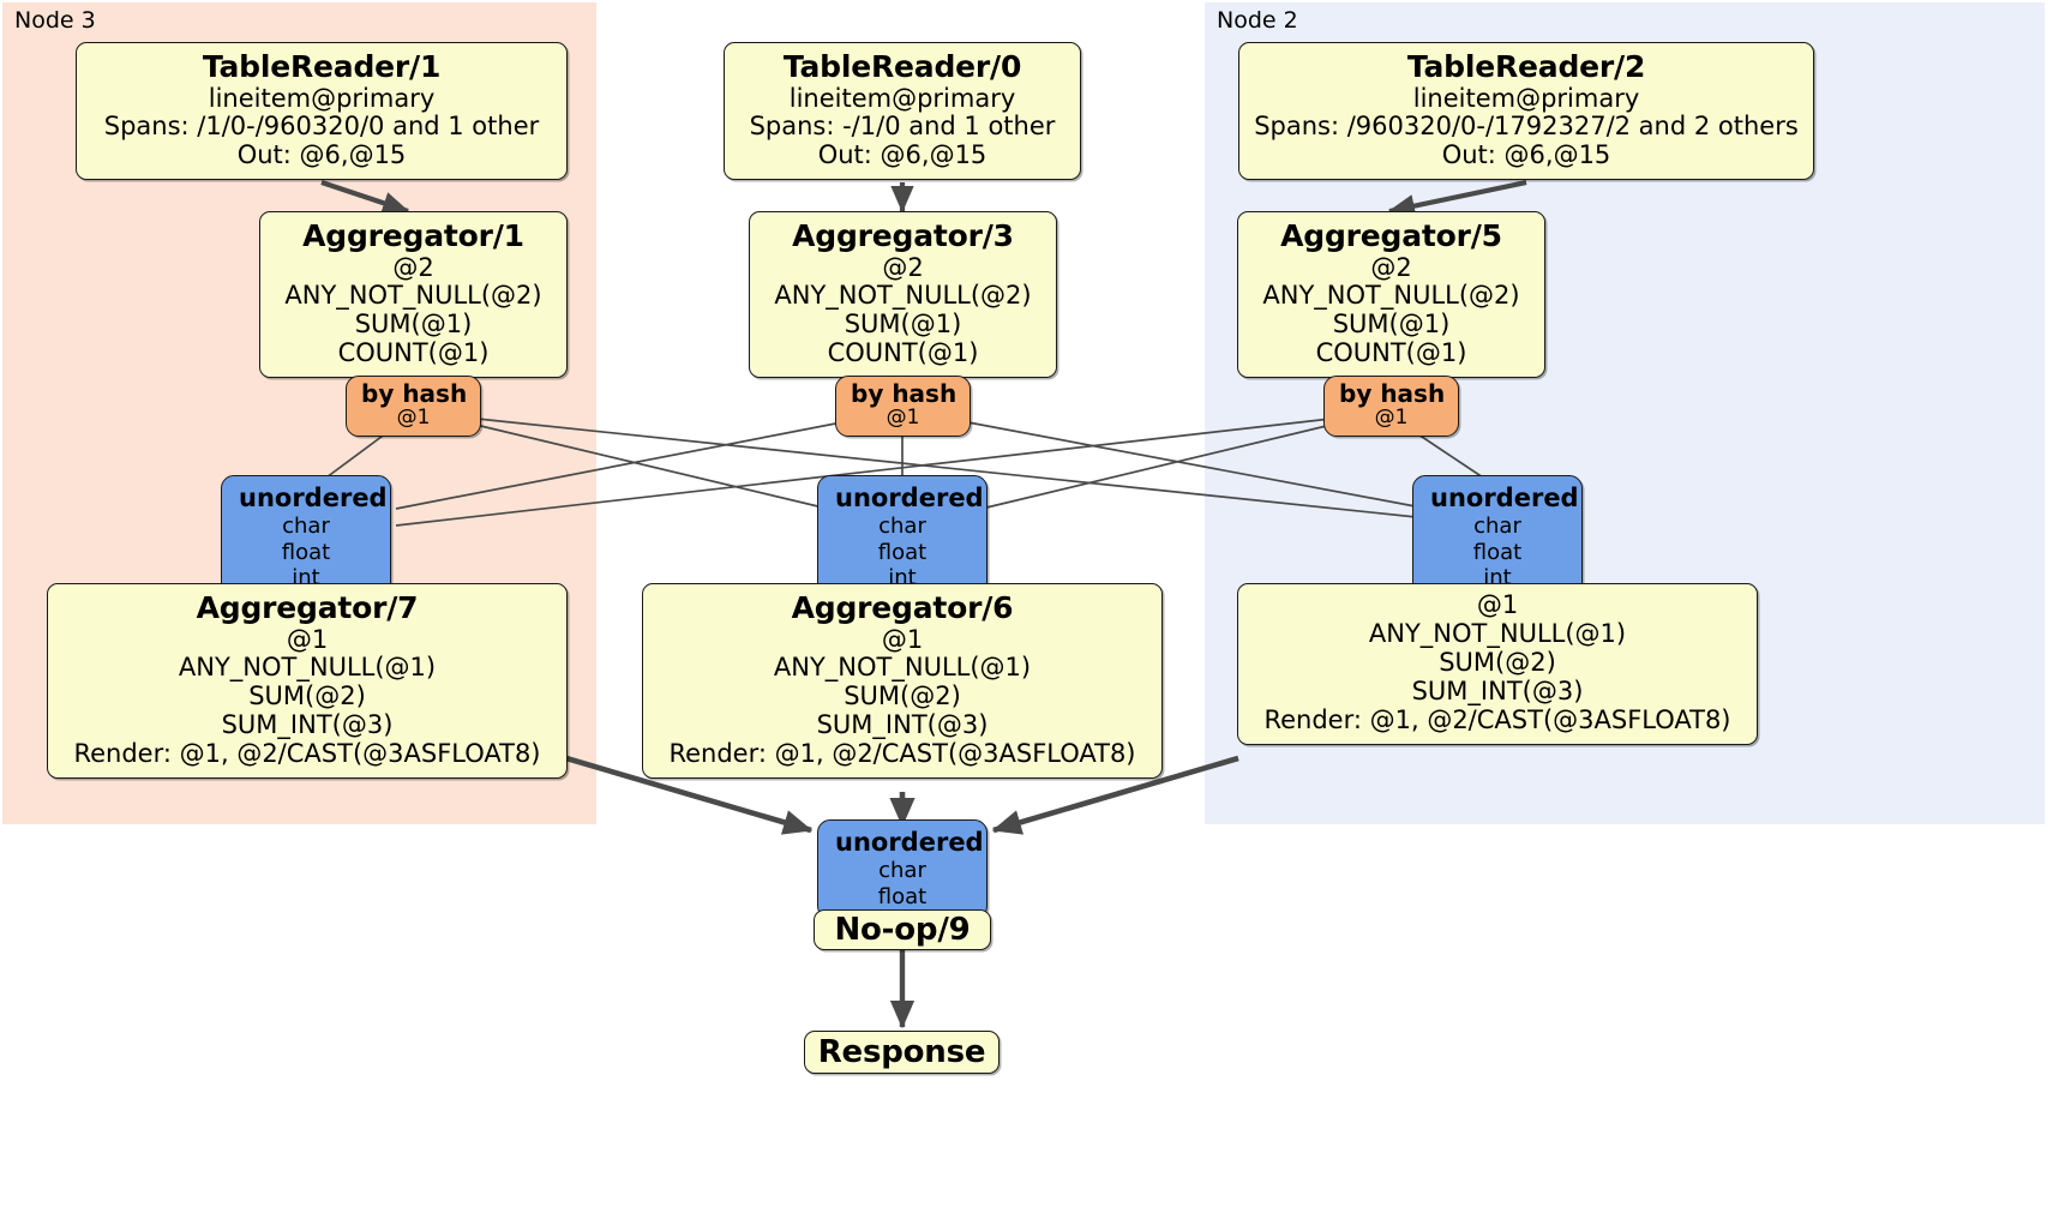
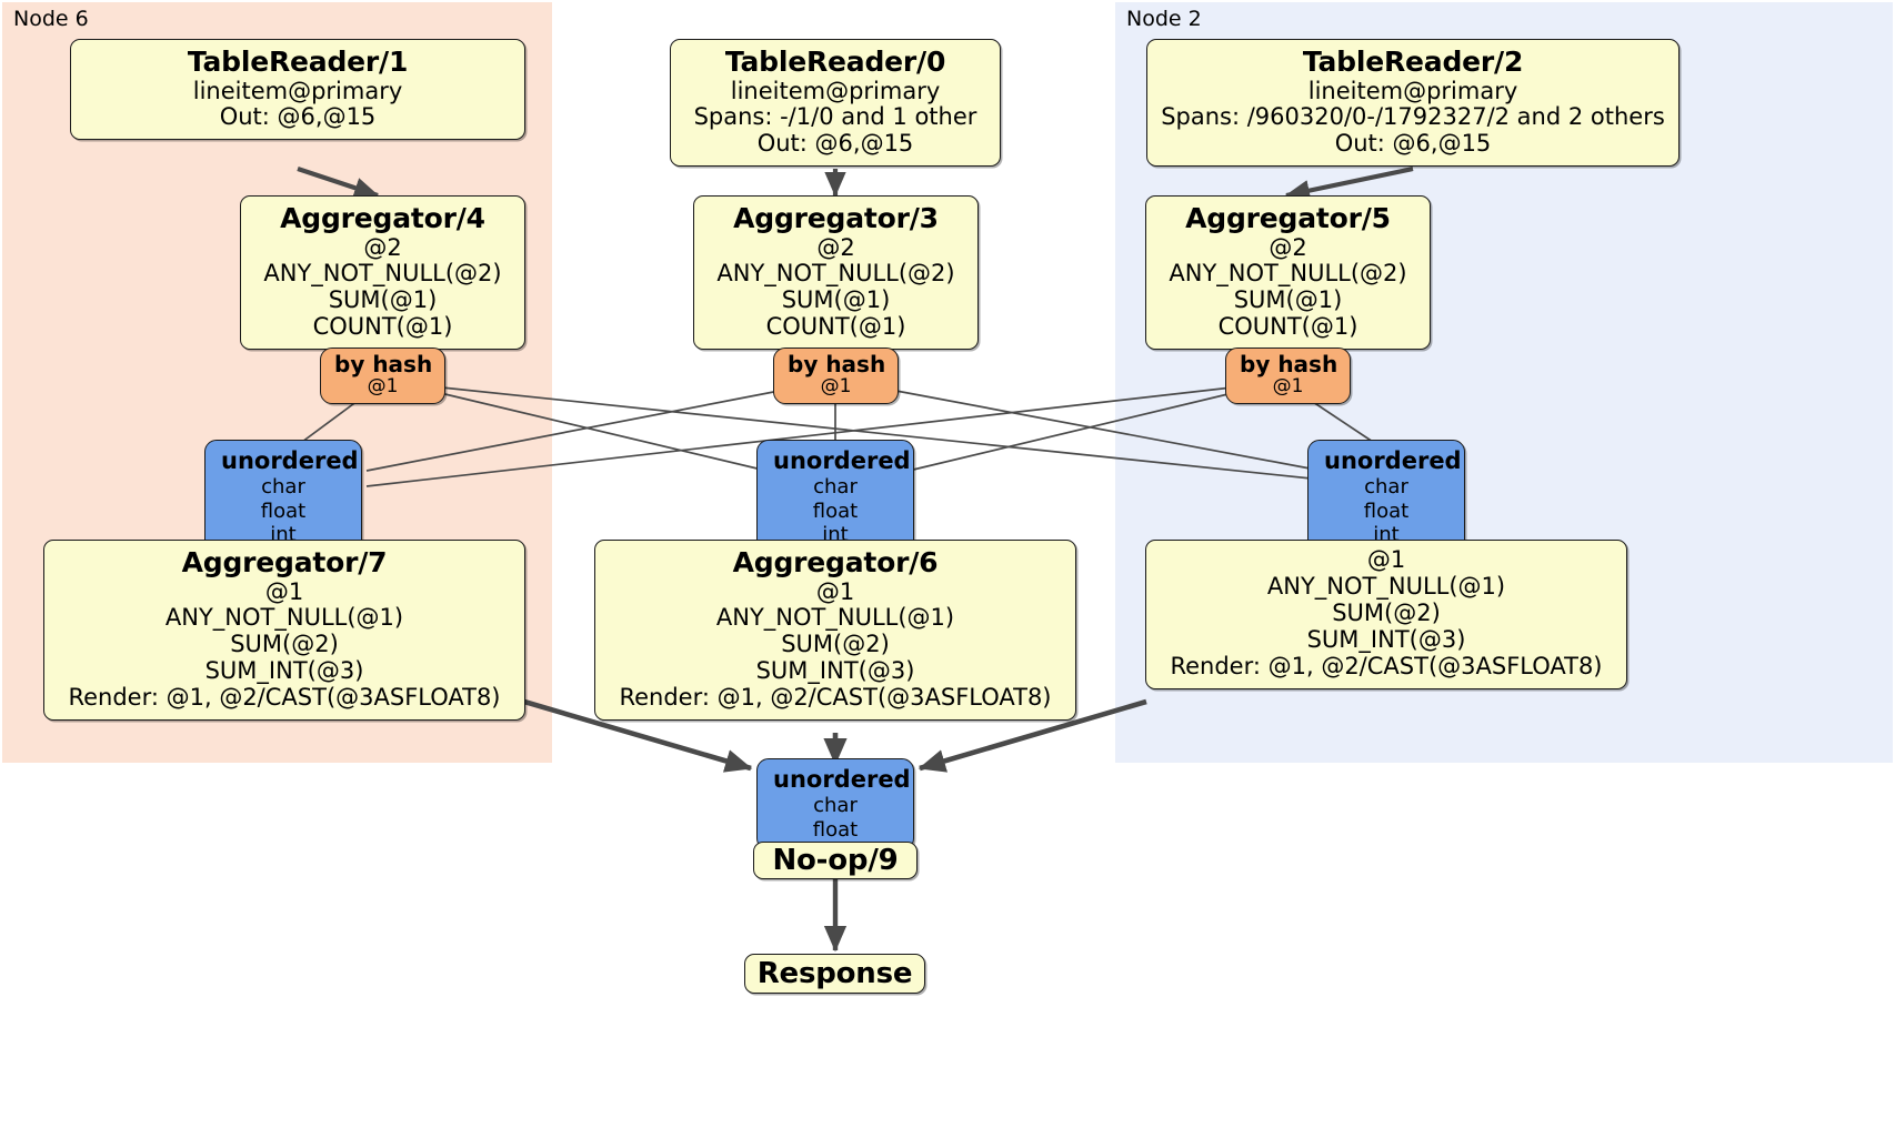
- Node 3
+ Node 6
  Node 2
  TableReader/1
  lineitem@primary
- Spans: /1/0-/960320/0 and 1 other
  Out: @6,@15
- Aggregator/1
+ Aggregator/4
  @2
  ANY_NOT_NULL(@2)
  SUM(@1)
  COUNT(@1)
  by hash
  @1
  unordered
  char
  float
  int
  Aggregator/7
  @1
  ANY_NOT_NULL(@1)
  SUM(@2)
  SUM_INT(@3)
  Render: @1, @2/CAST(@3ASFLOAT8)
  TableReader/0
  lineitem@primary
  Spans: -/1/0 and 1 other
  Out: @6,@15
  Aggregator/3
  @2
  ANY_NOT_NULL(@2)
  SUM(@1)
  COUNT(@1)
  by hash
  @1
  unordered
  char
  float
  int
  Aggregator/6
  @1
  ANY_NOT_NULL(@1)
  SUM(@2)
  SUM_INT(@3)
  Render: @1, @2/CAST(@3ASFLOAT8)
  unordered
  char
  float
  No-op/9
  Response
  TableReader/2
  lineitem@primary
  Spans: /960320/0-/1792327/2 and 2 others
  Out: @6,@15
  Aggregator/5
  @2
  ANY_NOT_NULL(@2)
  SUM(@1)
  COUNT(@1)
  by hash
  @1
  unordered
  char
  float
  int
  @1
  ANY_NOT_NULL(@1)
  SUM(@2)
  SUM_INT(@3)
  Render: @1, @2/CAST(@3ASFLOAT8)
